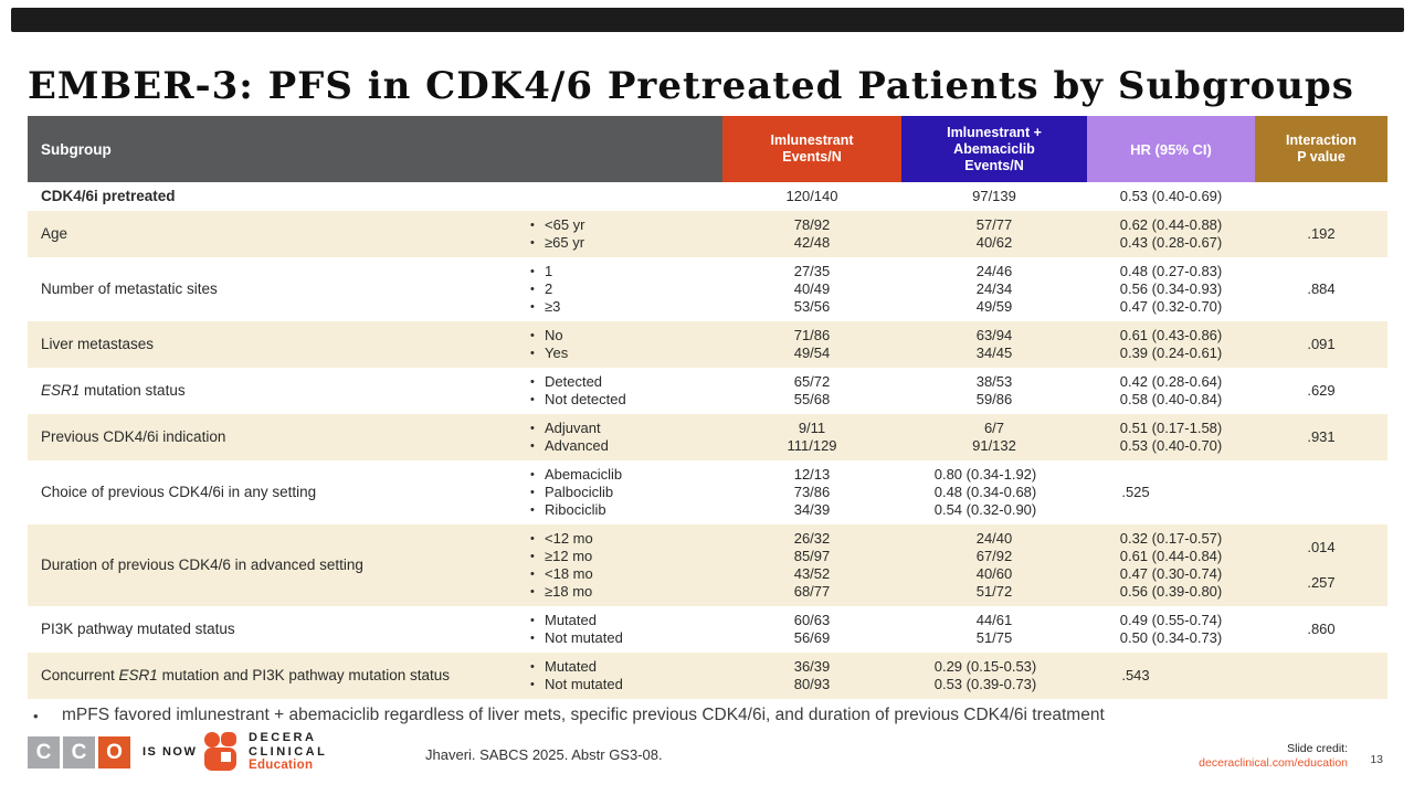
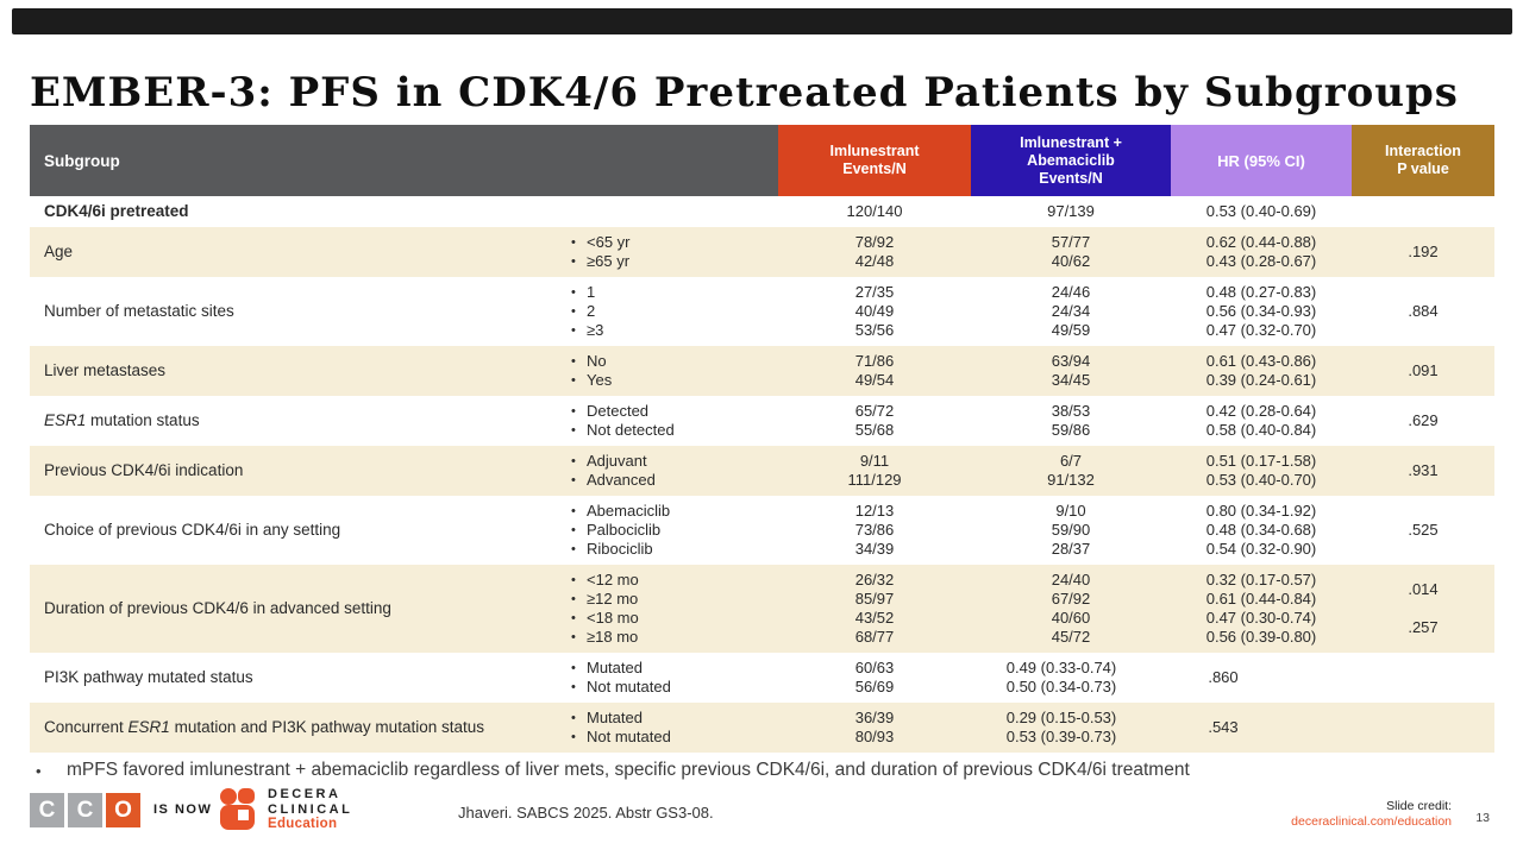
  EMBER-3: PFS in CDK4/6 Pretreated Patients by Subgroups
  Subgroup
  Imlunestrant
  Events/N
  Imlunestrant +
  Abemaciclib
  Events/N
  HR (95% CI)
  Interaction
  P value
  CDK4/6i pretreated
  120/140
  97/139
  0.53 (0.40-0.69)
  Age
  •
  <65 yr
  •
  ≥65 yr
  78/92
  42/48
  57/77
  40/62
  0.62 (0.44-0.88)
  0.43 (0.28-0.67)
  .192
  Number of metastatic sites
  •
  1
  •
  2
  •
  ≥3
  27/35
  40/49
  53/56
  24/46
  24/34
  49/59
  0.48 (0.27-0.83)
  0.56 (0.34-0.93)
  0.47 (0.32-0.70)
  .884
  Liver metastases
  •
  No
  •
  Yes
  71/86
  49/54
  63/94
  34/45
  0.61 (0.43-0.86)
  0.39 (0.24-0.61)
  .091
  ESR1 mutation status
  •
  Detected
  •
  Not detected
  65/72
  55/68
  38/53
  59/86
  0.42 (0.28-0.64)
  0.58 (0.40-0.84)
  .629
  Previous CDK4/6i indication
  •
  Adjuvant
  •
  Advanced
  9/11
  111/129
  6/7
  91/132
  0.51 (0.17-1.58)
  0.53 (0.40-0.70)
  .931
  Choice of previous CDK4/6i in any setting
  •
  Abemaciclib
  •
  Palbociclib
  •
  Ribociclib
  12/13
  73/86
  34/39
+ 9/10
+ 59/90
+ 28/37
  0.80 (0.34-1.92)
  0.48 (0.34-0.68)
  0.54 (0.32-0.90)
  .525
  Duration of previous CDK4/6 in advanced setting
  •
  <12 mo
  •
  ≥12 mo
  •
  <18 mo
  •
  ≥18 mo
  26/32
  85/97
  43/52
  68/77
  24/40
  67/92
  40/60
- 51/72
+ 45/72
  0.32 (0.17-0.57)
  0.61 (0.44-0.84)
  0.47 (0.30-0.74)
  0.56 (0.39-0.80)
  .014
  .257
  PI3K pathway mutated status
  •
  Mutated
  •
  Not mutated
  60/63
  56/69
- 44/61
- 51/75
- 0.49 (0.55-0.74)
+ 0.49 (0.33-0.74)
  0.50 (0.34-0.73)
  .860
  Concurrent ESR1 mutation and PI3K pathway mutation status
  •
  Mutated
  •
  Not mutated
  36/39
  80/93
  0.29 (0.15-0.53)
  0.53 (0.39-0.73)
  .543
  •
  mPFS favored imlunestrant + abemaciclib regardless of liver mets, specific previous CDK4/6i, and duration of previous CDK4/6i treatment
  C
  C
  O
  IS NOW
  DECERA
  CLINICAL
  Education
  Jhaveri. SABCS 2025. Abstr GS3-08.
  Slide credit:
  deceraclinical.com/education
  13
